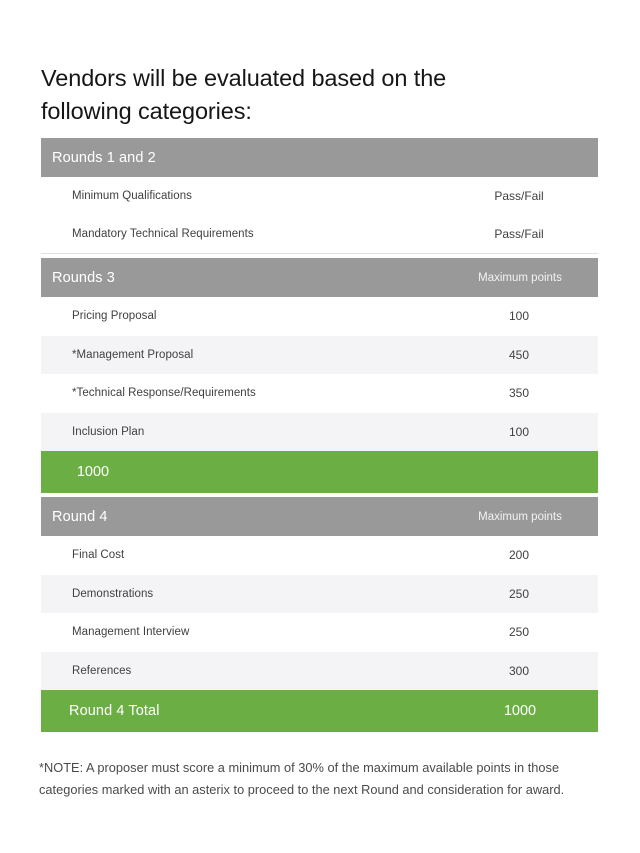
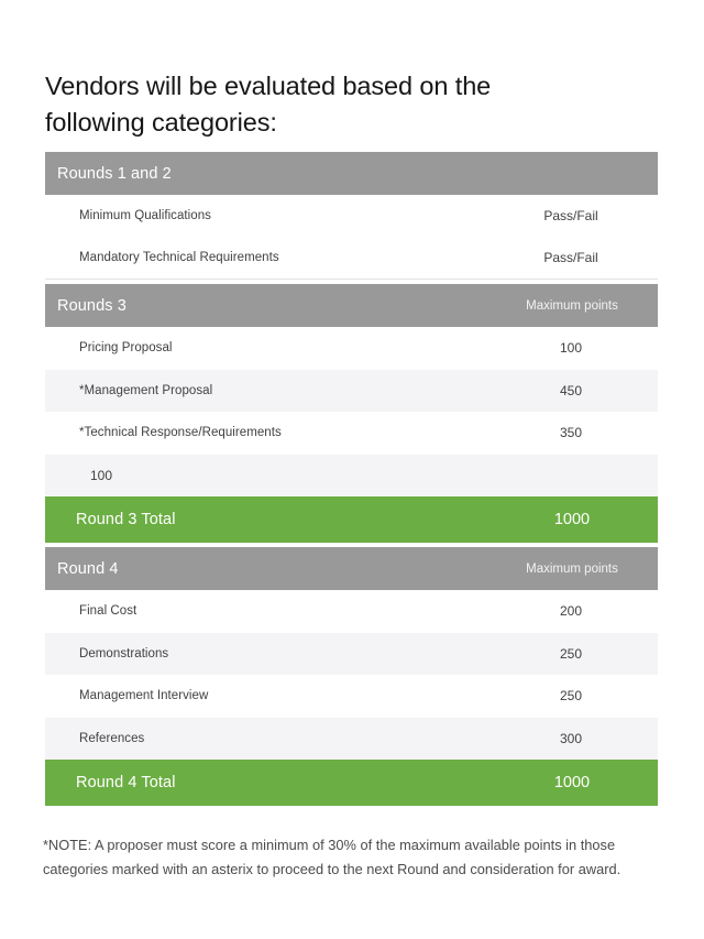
  Vendors will be evaluated based on the
  following categories:
  Rounds 1 and 2
  Minimum Qualifications
  Pass/Fail
  Mandatory Technical Requirements
  Pass/Fail
  Rounds 3
  Maximum points
  Pricing Proposal
  100
  *Management Proposal
  450
  *Technical Response/Requirements
  350
- Inclusion Plan
  100
+ Round 3 Total
  1000
  Round 4
  Maximum points
  Final Cost
  200
  Demonstrations
  250
  Management Interview
  250
  References
  300
  Round 4 Total
  1000
  *NOTE: A proposer must score a minimum of 30% of the maximum available points in those categories marked with an asterix to proceed to the next Round and consideration for award.
